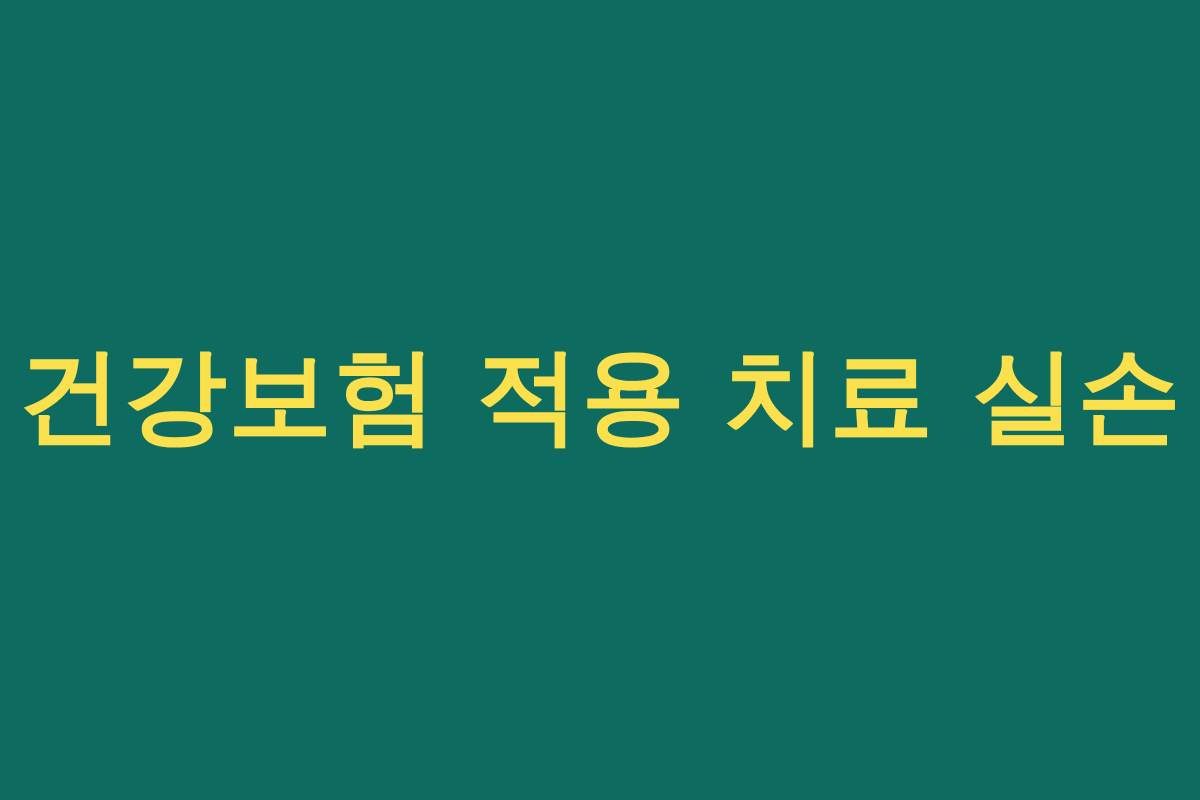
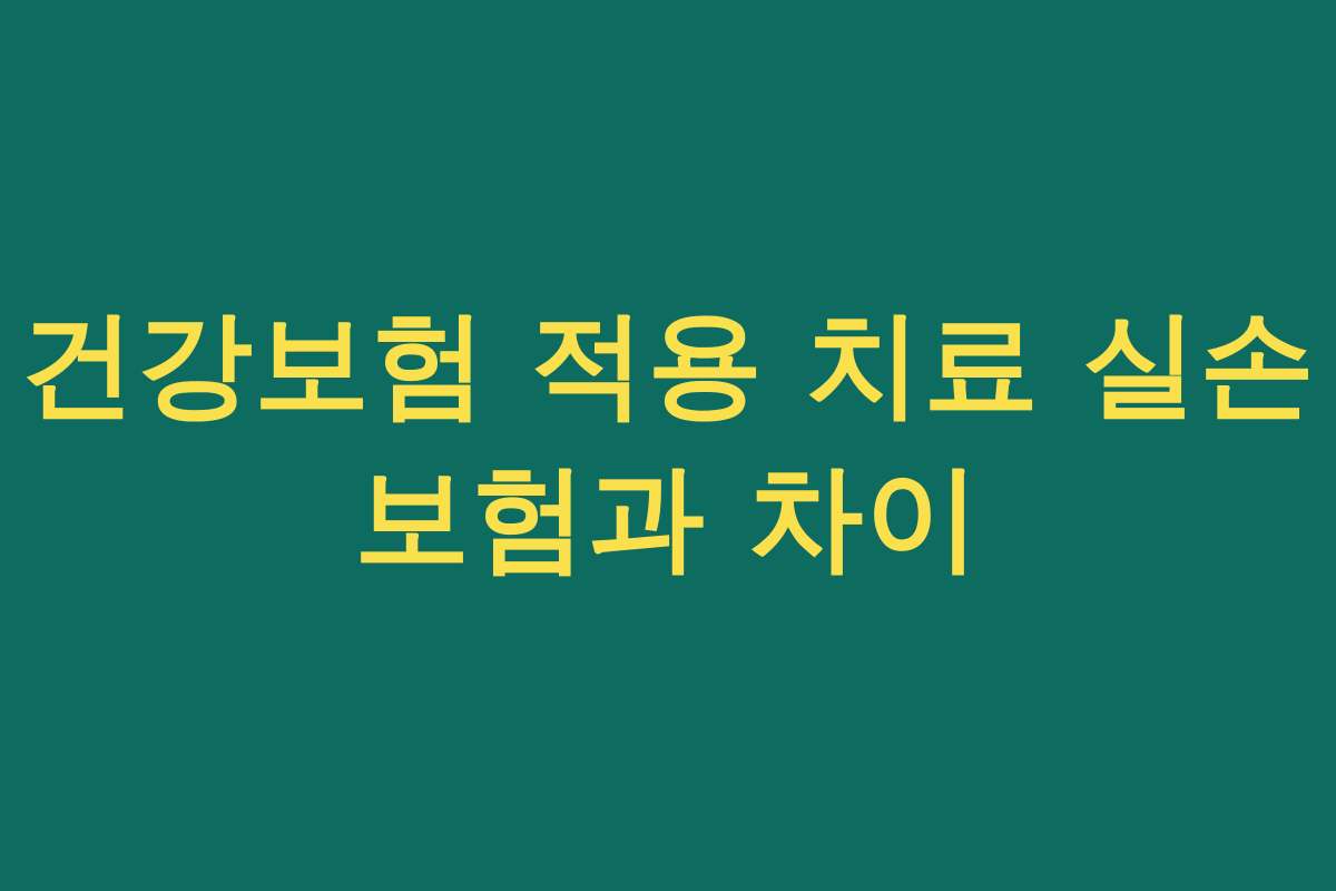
  건강보험 적용 치료 실손
+ 보험과 차이
